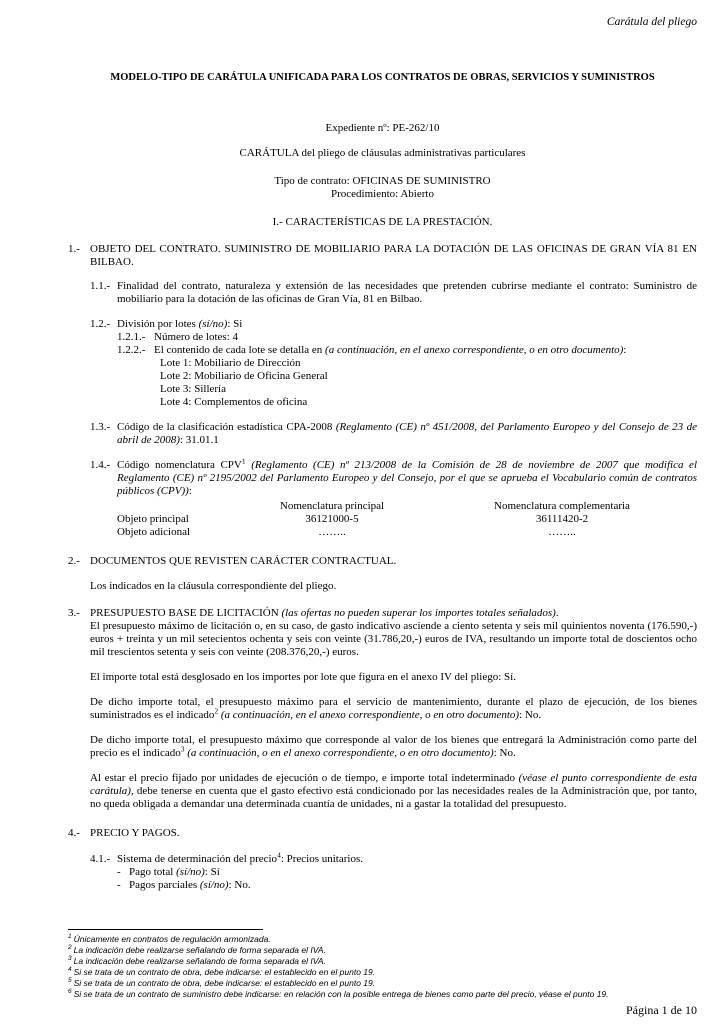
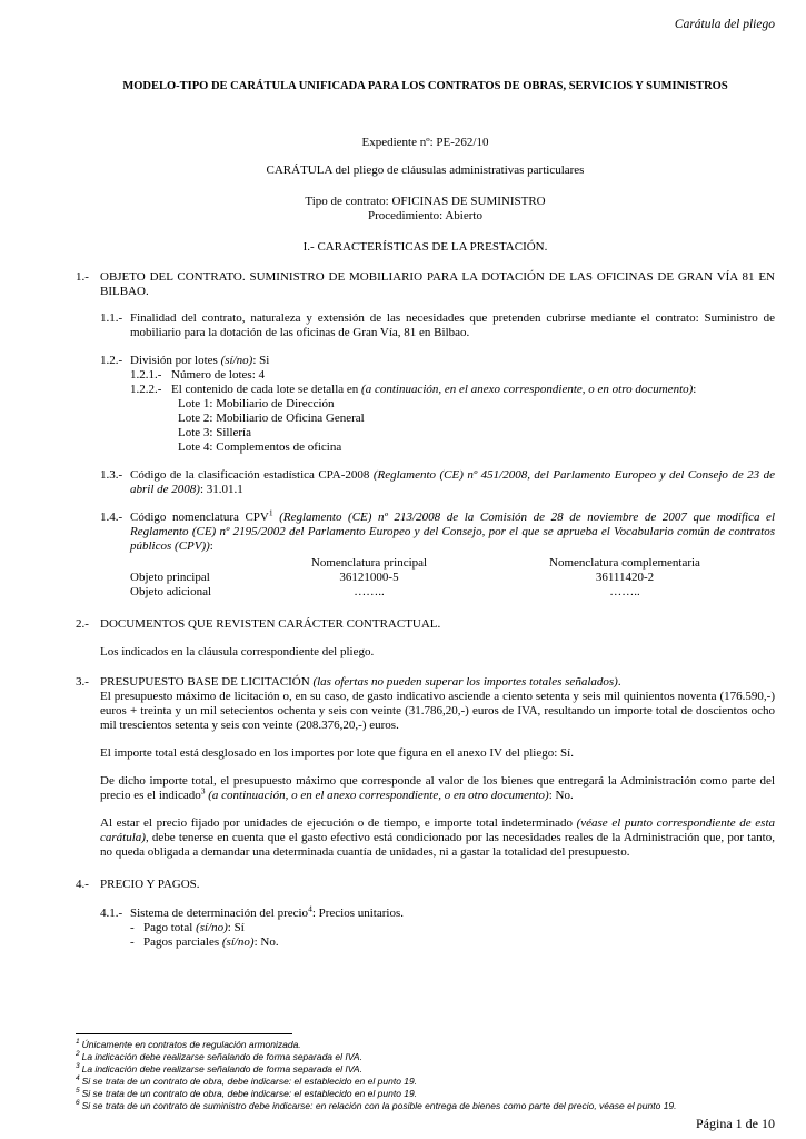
  Carátula del pliego
  MODELO-TIPO DE CARÁTULA UNIFICADA PARA LOS CONTRATOS DE OBRAS, SERVICIOS Y SUMINISTROS
  Expediente nº: PE-262/10
  CARÁTULA del pliego de cláusulas administrativas particulares
  Tipo de contrato: OFICINAS DE SUMINISTRO
  Procedimiento: Abierto
  I.- CARACTERÍSTICAS DE LA PRESTACIÓN.
  1.-
  OBJETO DEL CONTRATO. SUMINISTRO DE MOBILIARIO PARA LA DOTACIÓN DE LAS OFICINAS DE GRAN VÍA 81 EN BILBAO.
  1.1.-
  Finalidad del contrato, naturaleza y extensión de las necesidades que pretenden cubrirse mediante el contrato: Suministro de mobiliario para la dotación de las oficinas de Gran Vía, 81 en Bilbao.
  1.2.-
  División por lotes (sí/no): Si
  1.2.1.-
  Número de lotes: 4
  1.2.2.-
  El contenido de cada lote se detalla en (a continuación, en el anexo correspondiente, o en otro documento):
  Lote 1: Mobiliario de Dirección
  Lote 2: Mobiliario de Oficina General
  Lote 3: Sillería
  Lote 4: Complementos de oficina
  1.3.-
  Código de la clasificación estadística CPA-2008 (Reglamento (CE) nº 451/2008, del Parlamento Europeo y del Consejo de 23 de abril de 2008): 31.01.1
  1.4.-
  Código nomenclatura CPV1 (Reglamento (CE) nº 213/2008 de la Comisión de 28 de noviembre de 2007 que modifica el Reglamento (CE) nº 2195/2002 del Parlamento Europeo y del Consejo, por el que se aprueba el Vocabulario común de contratos públicos (CPV)):
  Nomenclatura principal
  Nomenclatura complementaria
  Objeto principal
  36121000-5
  36111420-2
  Objeto adicional
  ……..
  ……..
  2.-
  DOCUMENTOS QUE REVISTEN CARÁCTER CONTRACTUAL.
  Los indicados en la cláusula correspondiente del pliego.
  3.-
  PRESUPUESTO BASE DE LICITACIÓN (las ofertas no pueden superar los importes totales señalados).
  El presupuesto máximo de licitación o, en su caso, de gasto indicativo asciende a ciento setenta y seis mil quinientos noventa (176.590,-) euros + treinta y un mil setecientos ochenta y seis con veinte (31.786,20,-) euros de IVA, resultando un importe total de doscientos ocho mil trescientos setenta y seis con veinte (208.376,20,-) euros.
  El importe total está desglosado en los importes por lote que figura en el anexo IV del pliego: Sí.
- De dicho importe total, el presupuesto máximo para el servicio de mantenimiento, durante el plazo de ejecución, de los bienes suministrados es el indicado2 (a continuación, en el anexo correspondiente, o en otro documento): No.
  De dicho importe total, el presupuesto máximo que corresponde al valor de los bienes que entregará la Administración como parte del precio es el indicado3 (a continuación, o en el anexo correspondiente, o en otro documento): No.
  Al estar el precio fijado por unidades de ejecución o de tiempo, e importe total indeterminado (véase el punto correspondiente de esta carátula), debe tenerse en cuenta que el gasto efectivo está condicionado por las necesidades reales de la Administración que, por tanto, no queda obligada a demandar una determinada cuantía de unidades, ni a gastar la totalidad del presupuesto.
  4.-
  PRECIO Y PAGOS.
  4.1.-
  Sistema de determinación del precio4: Precios unitarios.
  -
  Pago total (sí/no): Sí
  -
  Pagos parciales (sí/no): No.
  Únicamente en contratos de regulación armonizada.
  La indicación debe realizarse señalando de forma separada el IVA.
  La indicación debe realizarse señalando de forma separada el IVA.
  Si se trata de un contrato de obra, debe indicarse: el establecido en el punto 19.
  Si se trata de un contrato de obra, debe indicarse: el establecido en el punto 19.
  Si se trata de un contrato de suministro debe indicarse: en relación con la posible entrega de bienes como parte del precio, véase el punto 19.
  Página 1 de 10
